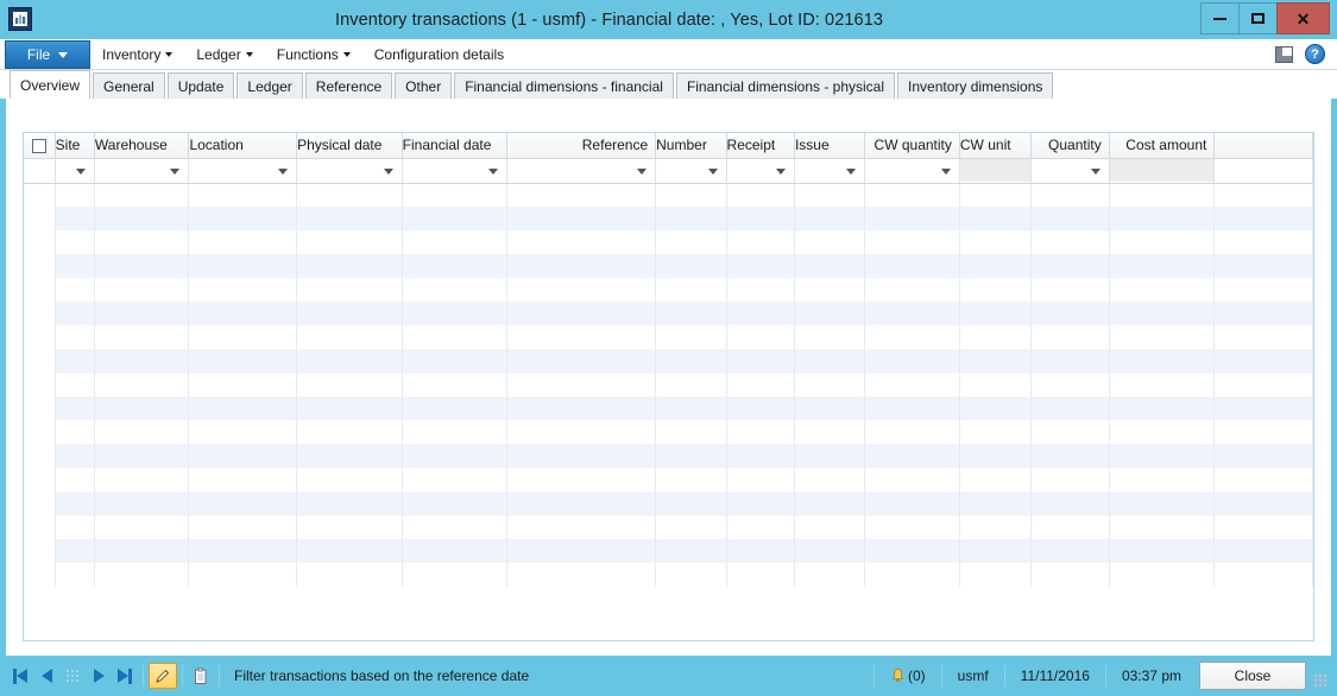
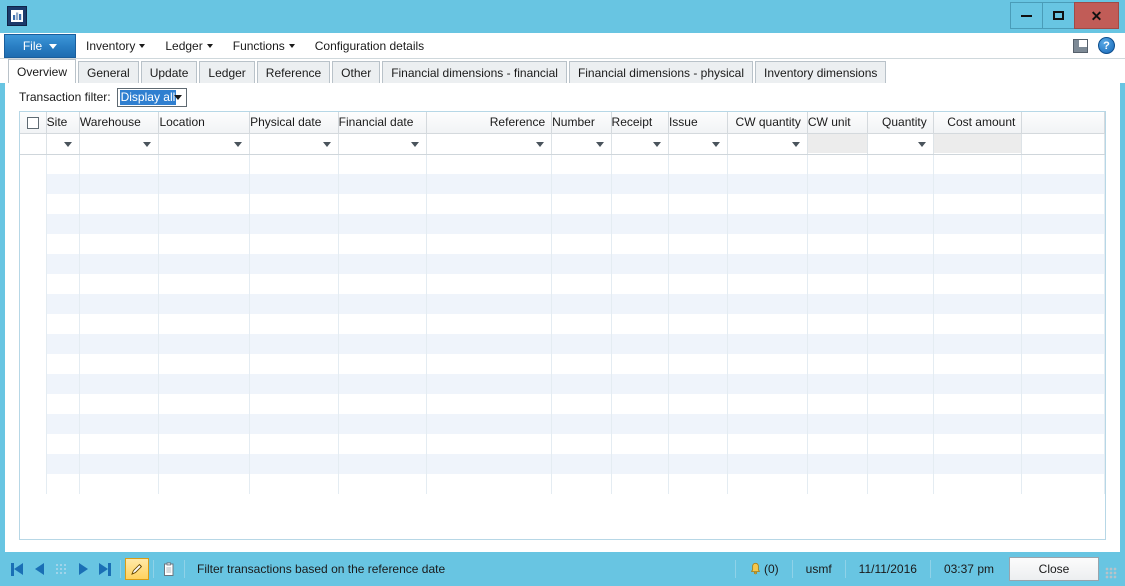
- Inventory transactions (1 - usmf) - Financial date: , Yes, Lot ID: 021613
  ✕
  File
  Inventory
  Ledger
  Functions
  Configuration details
  ?
  Overview
  General
  Update
  Ledger
  Reference
  Other
  Financial dimensions - financial
  Financial dimensions - physical
  Inventory dimensions
+ Transaction filter:
+ Display all
  	Site	Warehouse	Location	Physical date	Financial date	Reference	Number	Receipt	Issue	CW quantity	CW unit	Quantity	Cost amount
  Filter transactions based on the reference date
  (0)
  usmf
  11/11/2016
  03:37 pm
  Close
